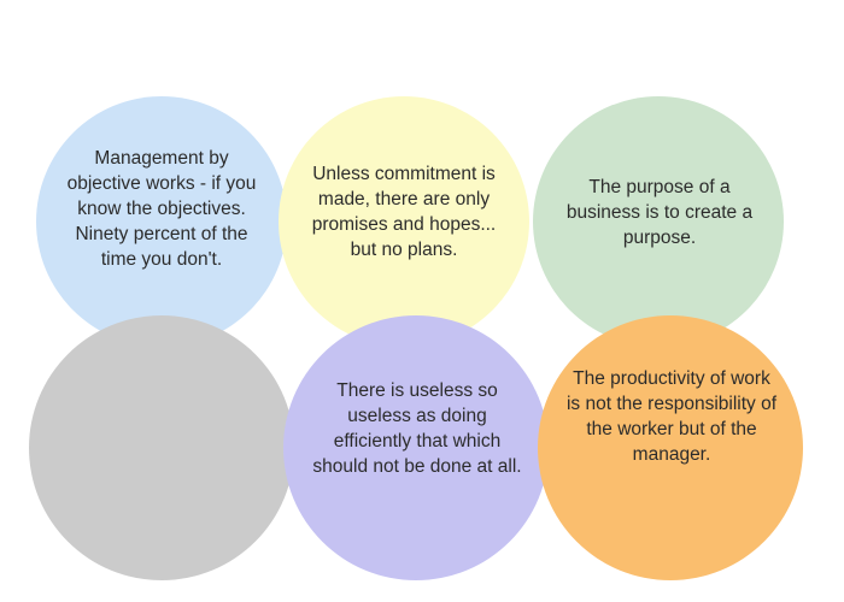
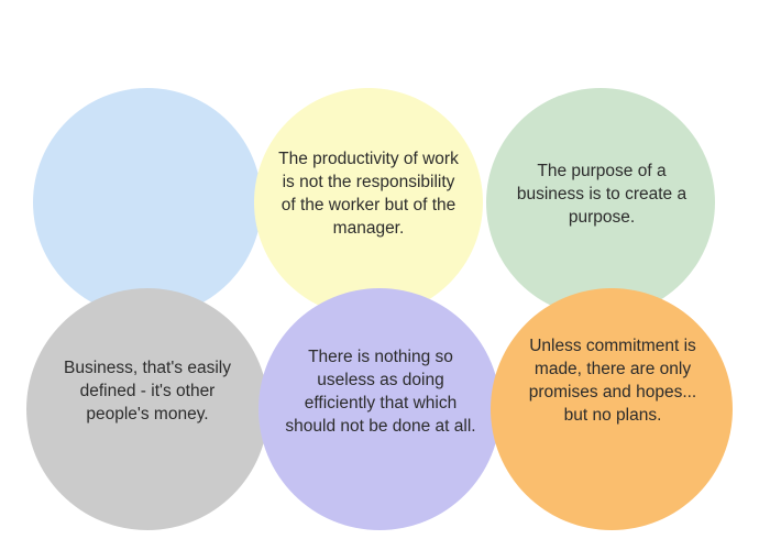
- Management by objective works - if you know the objectives. Ninety percent of the time you don't.
- Unless commitment is made, there are only promises and hopes... but no plans.
+ The productivity of work is not the responsibility of the worker but of the manager.
  The purpose of a business is to create a purpose.
+ Business, that's easily defined - it's other people's money.
- There is useless so useless as doing efficiently that which should not be done at all.
+ There is nothing so useless as doing efficiently that which should not be done at all.
- The productivity of work is not the responsibility of the worker but of the manager.
+ Unless commitment is made, there are only promises and hopes... but no plans.
